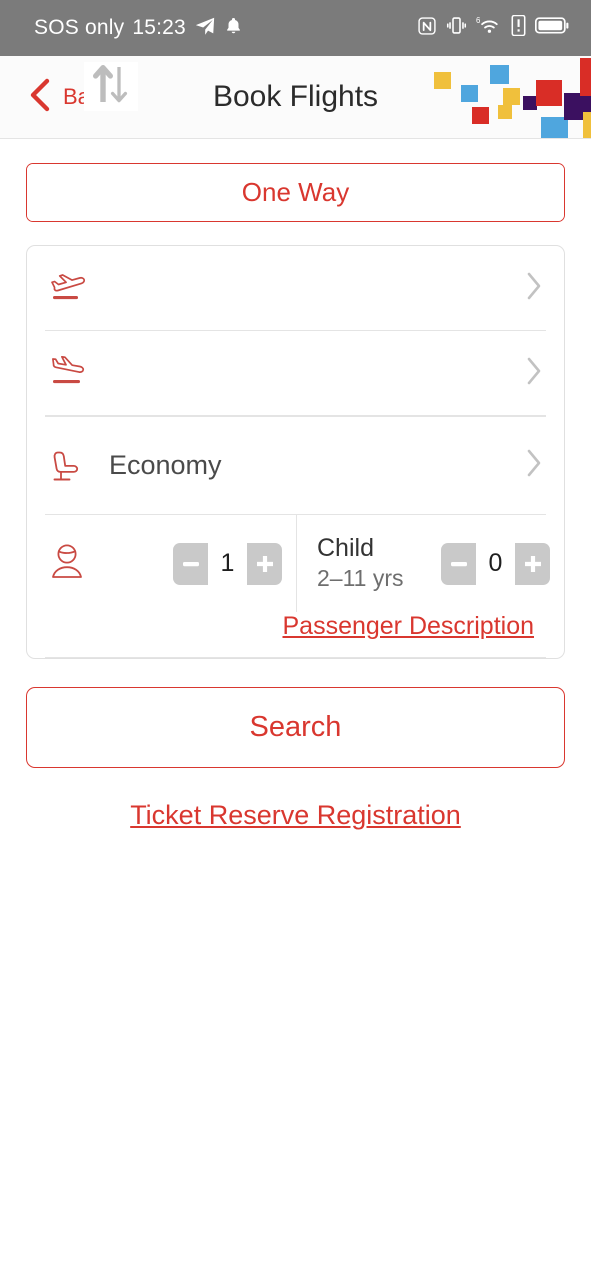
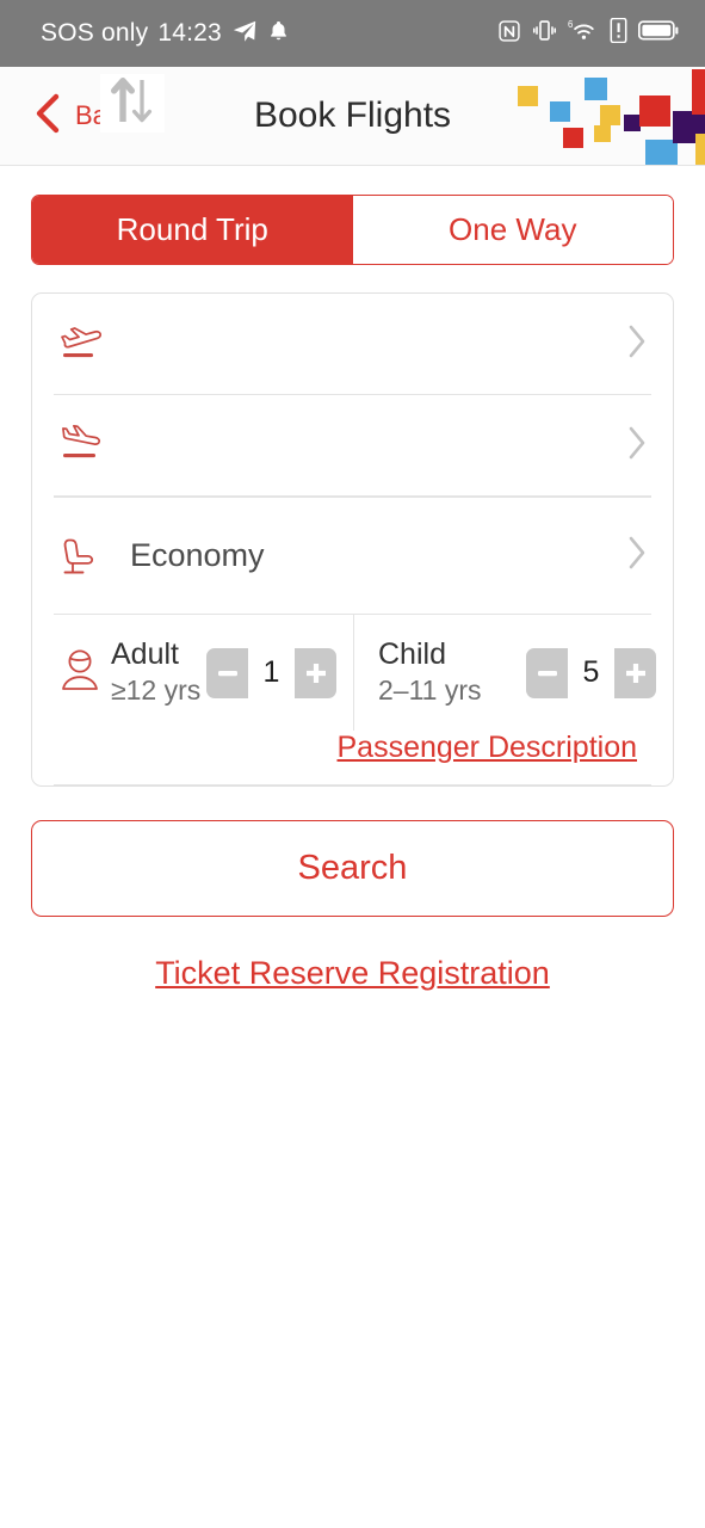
  SOS only
- 15:23
+ 14:23
  6
  Book Flights
+ Round Trip
  One Way
  Economy
+ Adult
+ ≥12 yrs
  1
  Child
  2–11 yrs
- 0
+ 5
  Passenger Description
  Search
  Ticket Reserve Registration
